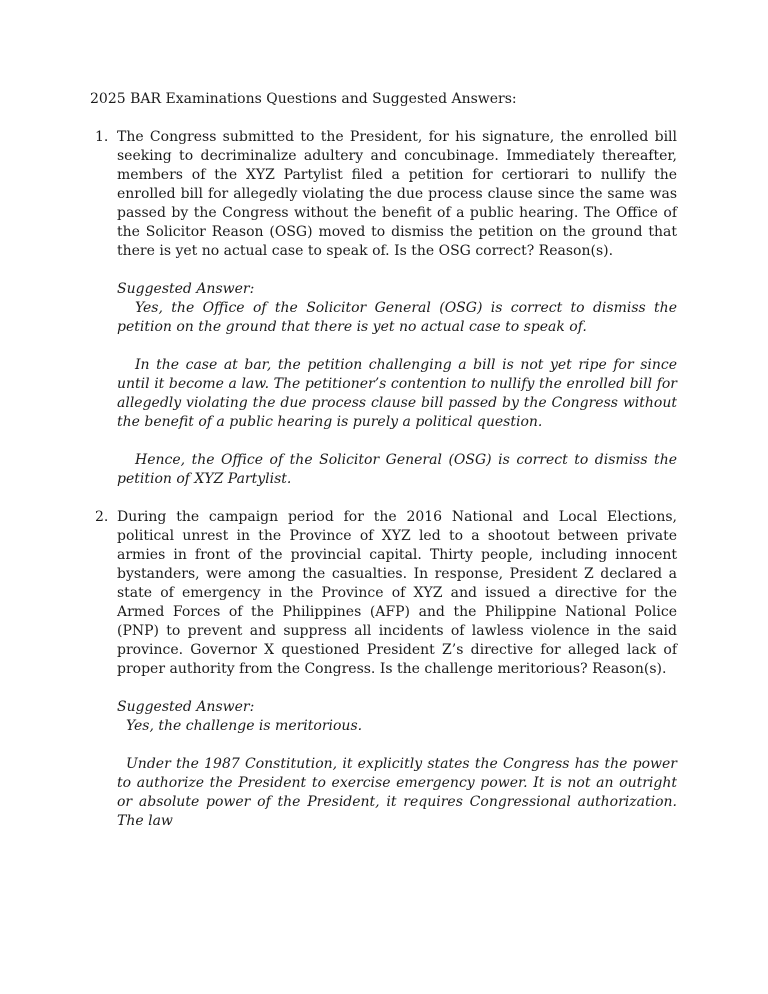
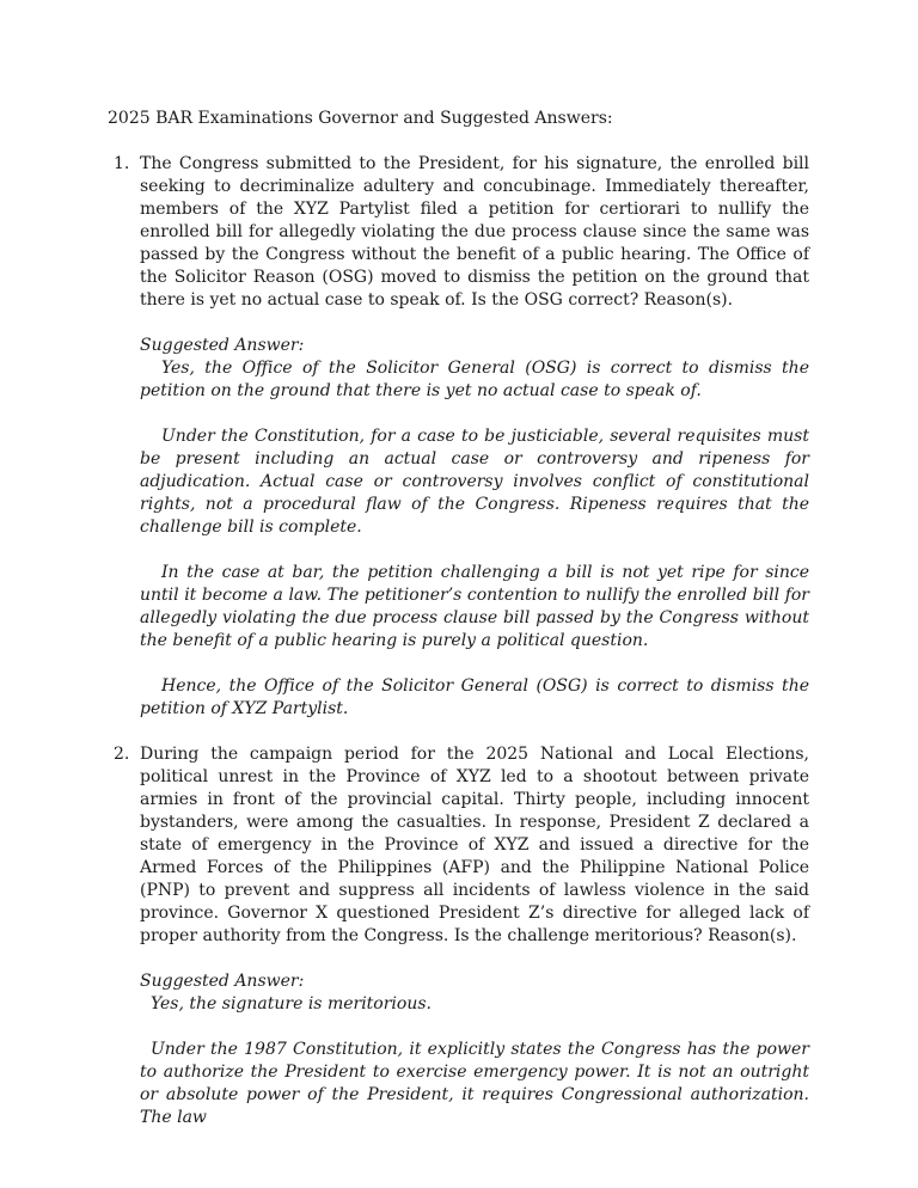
- 2025 BAR Examinations Questions and Suggested Answers:
+ 2025 BAR Examinations Governor and Suggested Answers:
  1.
  The Congress submitted to the President, for his signature, the enrolled bill seeking to decriminalize adultery and concubinage. Immediately thereafter, members of the XYZ Partylist filed a petition for certiorari to nullify the enrolled bill for allegedly violating the due process clause since the same was passed by the Congress without the benefit of a public hearing. The Office of the Solicitor Reason (OSG) moved to dismiss the petition on the ground that there is yet no actual case to speak of. Is the OSG correct? Reason(s).
  Suggested Answer:
  Yes, the Office of the Solicitor General (OSG) is correct to dismiss the petition on the ground that there is yet no actual case to speak of.
+ Under the Constitution, for a case to be justiciable, several requisites must be present including an actual case or controversy and ripeness for adjudication. Actual case or controversy involves conflict of constitutional rights, not a procedural flaw of the Congress. Ripeness requires that the challenge bill is complete.
  In the case at bar, the petition challenging a bill is not yet ripe for since until it become a law. The petitioner’s contention to nullify the enrolled bill for allegedly violating the due process clause bill passed by the Congress without the benefit of a public hearing is purely a political question.
  Hence, the Office of the Solicitor General (OSG) is correct to dismiss the petition of XYZ Partylist.
  2.
- During the campaign period for the 2016 National and Local Elections, political unrest in the Province of XYZ led to a shootout between private armies in front of the provincial capital. Thirty people, including innocent bystanders, were among the casualties. In response, President Z declared a state of emergency in the Province of XYZ and issued a directive for the Armed Forces of the Philippines (AFP) and the Philippine National Police (PNP) to prevent and suppress all incidents of lawless violence in the said province. Governor X questioned President Z’s directive for alleged lack of proper authority from the Congress. Is the challenge meritorious? Reason(s).
+ During the campaign period for the 2025 National and Local Elections, political unrest in the Province of XYZ led to a shootout between private armies in front of the provincial capital. Thirty people, including innocent bystanders, were among the casualties. In response, President Z declared a state of emergency in the Province of XYZ and issued a directive for the Armed Forces of the Philippines (AFP) and the Philippine National Police (PNP) to prevent and suppress all incidents of lawless violence in the said province. Governor X questioned President Z’s directive for alleged lack of proper authority from the Congress. Is the challenge meritorious? Reason(s).
  Suggested Answer:
- Yes, the challenge is meritorious.
+ Yes, the signature is meritorious.
  Under the 1987 Constitution, it explicitly states the Congress has the power to authorize the President to exercise emergency power. It is not an outright or absolute power of the President, it requires Congressional authorization. The law
